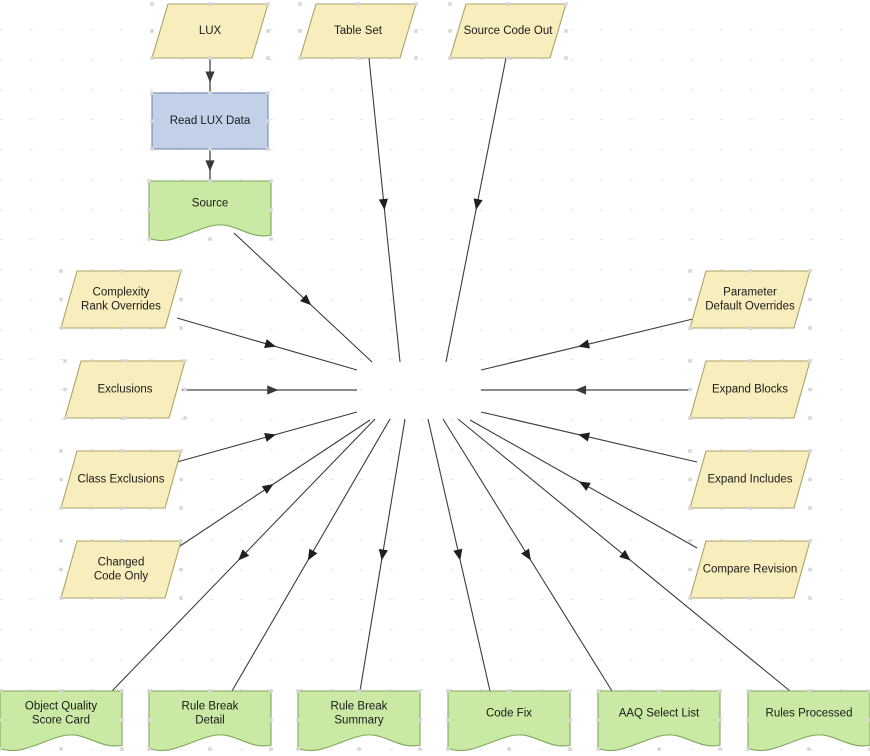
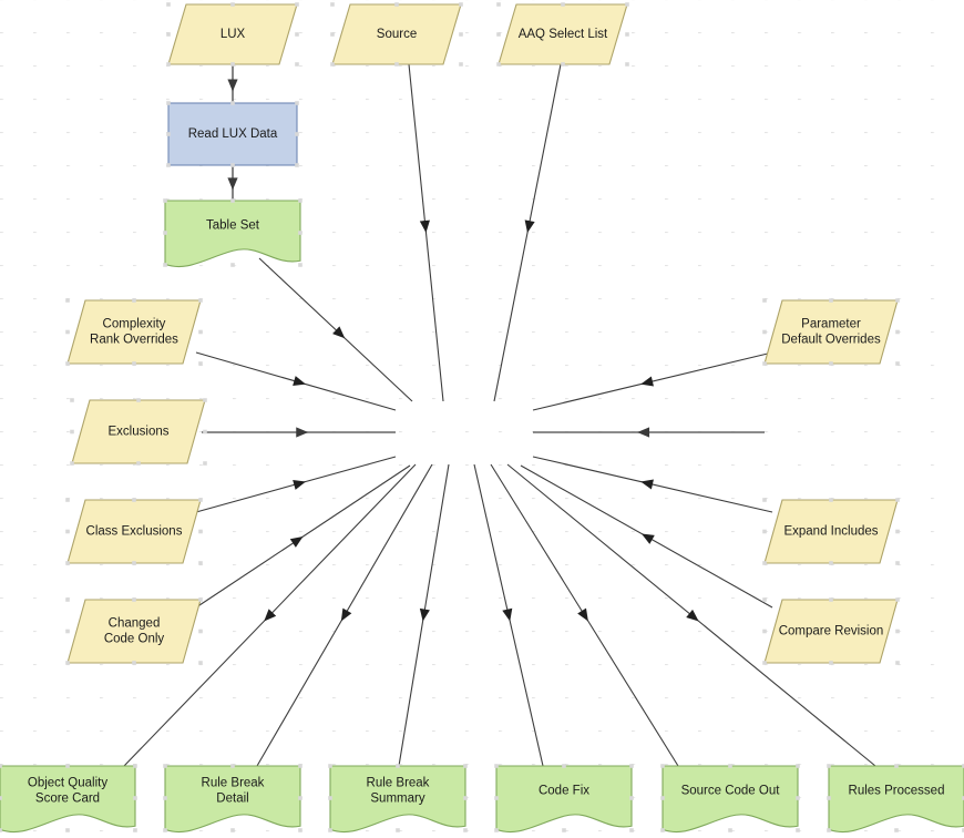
  LUX
- Table Set
+ Source
- Source Code Out
+ AAQ Select List
  Read LUX Data
- Source
+ Table Set
  Complexity Rank Overrides
  Exclusions
  Class Exclusions
  Changed Code Only
  Parameter Default Overrides
- Expand Blocks
  Expand Includes
  Compare Revision
  Object Quality Score Card
  Rule Break Detail
  Rule Break Summary
  Code Fix
- AAQ Select List
+ Source Code Out
  Rules Processed
